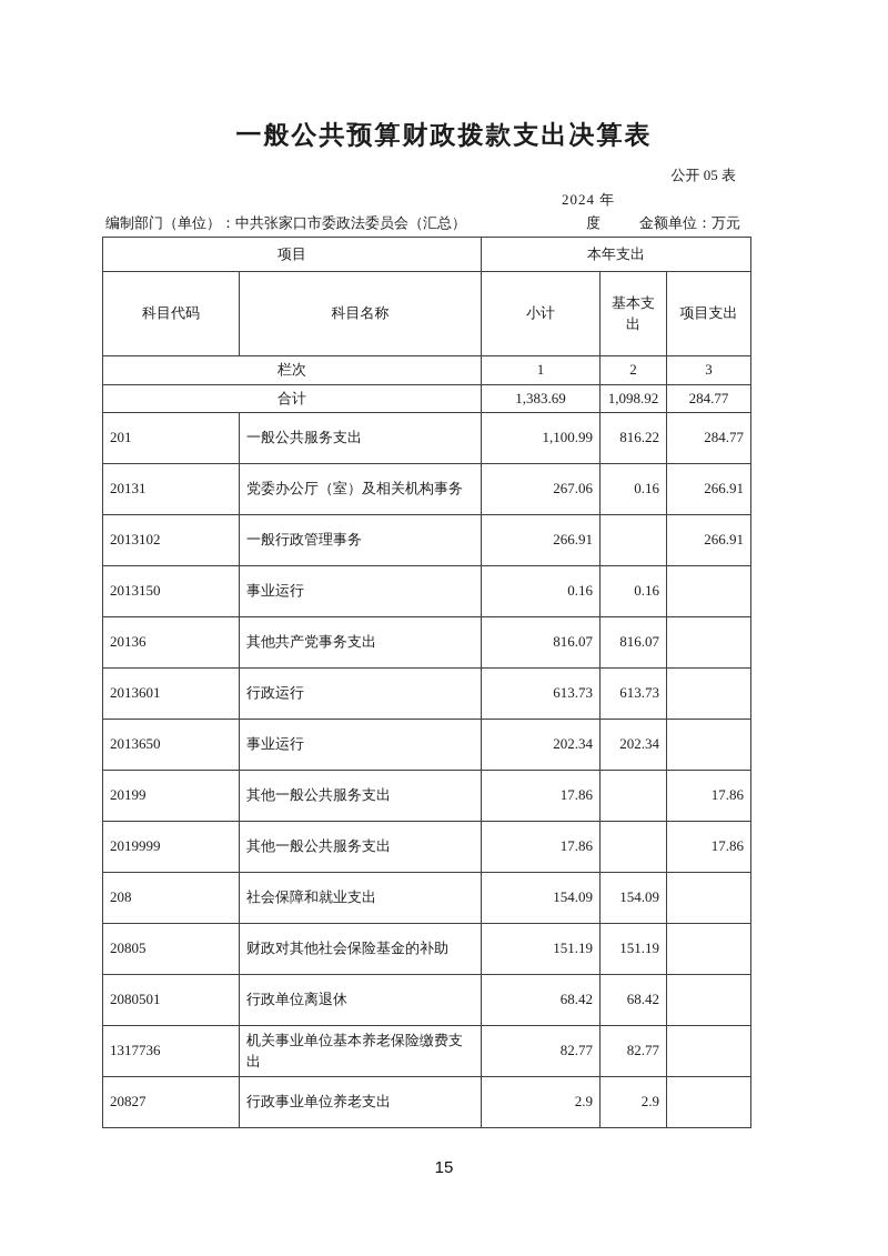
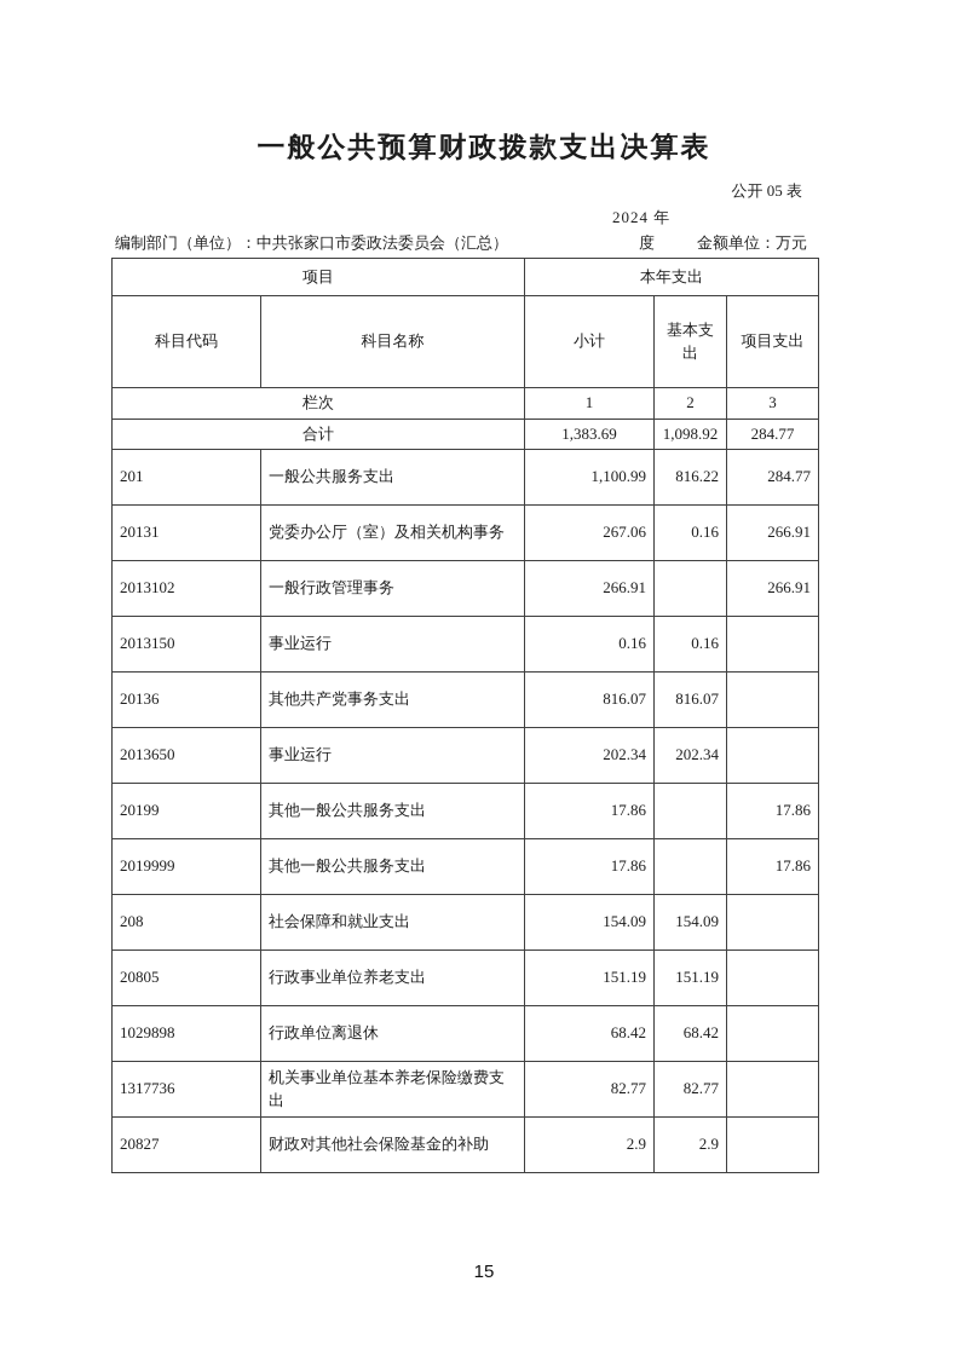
  一般公共预算财政拨款支出决算表
  公开 05 表
  2024 年
  编制部门（单位）：中共张家口市委政法委员会（汇总）
  度
  金额单位：万元
  项目	本年支出
  科目代码	科目名称	小计	基本支出	项目支出
  栏次	1	2	3
  合计	1,383.69	1,098.92	284.77
  201	一般公共服务支出	1,100.99	816.22	284.77
  20131	党委办公厅（室）及相关机构事务	267.06	0.16	266.91
  2013102	一般行政管理事务	266.91		266.91
  2013150	事业运行	0.16	0.16
  20136	其他共产党事务支出	816.07	816.07
- 2013601	行政运行	613.73	613.73
  2013650	事业运行	202.34	202.34
  20199	其他一般公共服务支出	17.86		17.86
  2019999	其他一般公共服务支出	17.86		17.86
  208	社会保障和就业支出	154.09	154.09
- 20805	财政对其他社会保险基金的补助	151.19	151.19
+ 20805	行政事业单位养老支出	151.19	151.19
- 2080501	行政单位离退休	68.42	68.42
+ 1029898	行政单位离退休	68.42	68.42
  1317736	机关事业单位基本养老保险缴费支出	82.77	82.77
- 20827	行政事业单位养老支出	2.9	2.9
+ 20827	财政对其他社会保险基金的补助	2.9	2.9
  15
